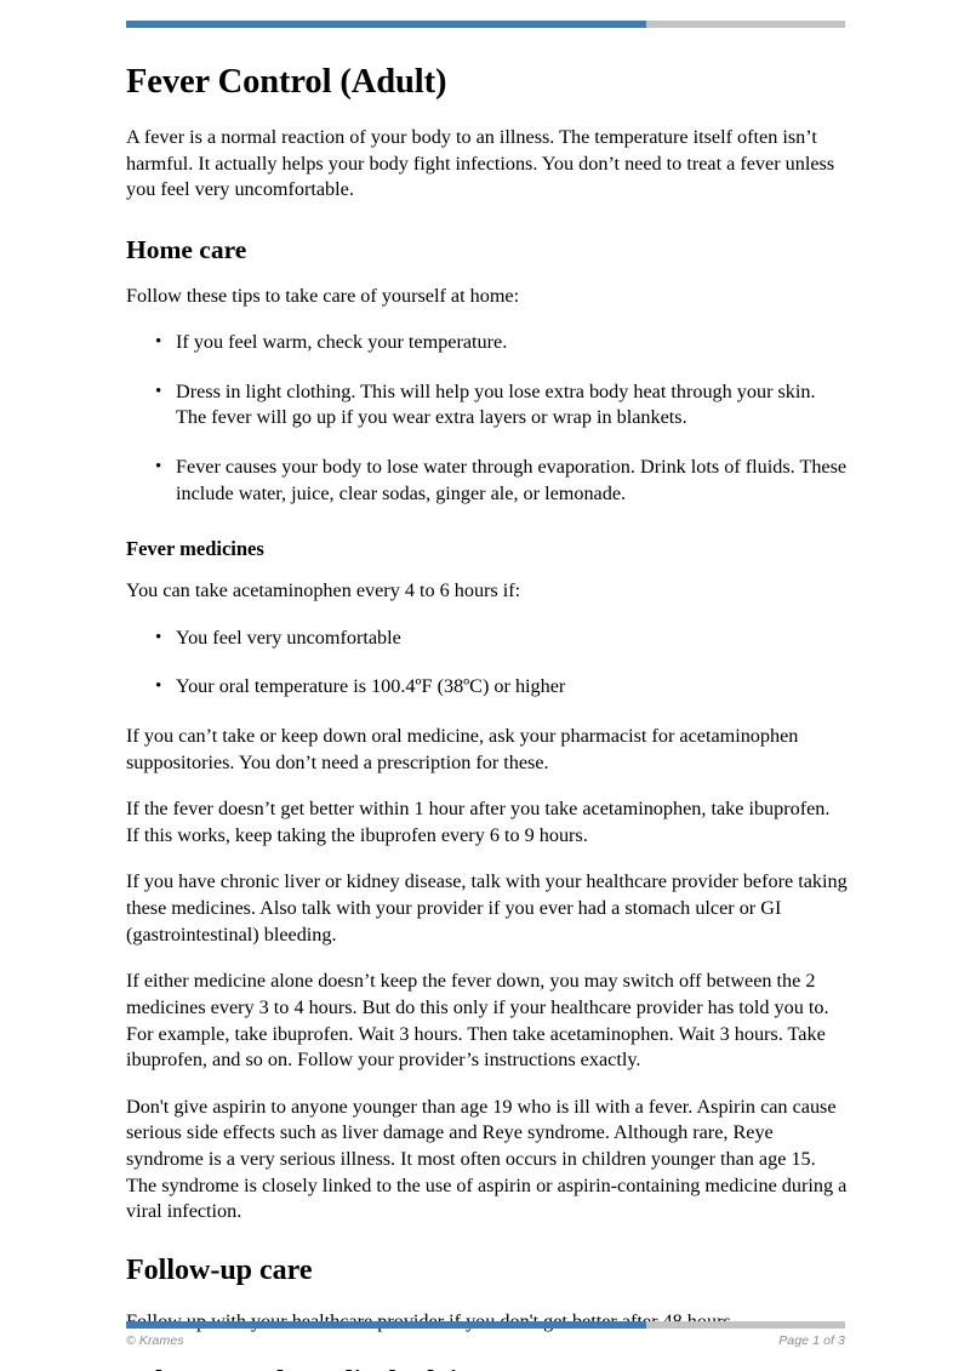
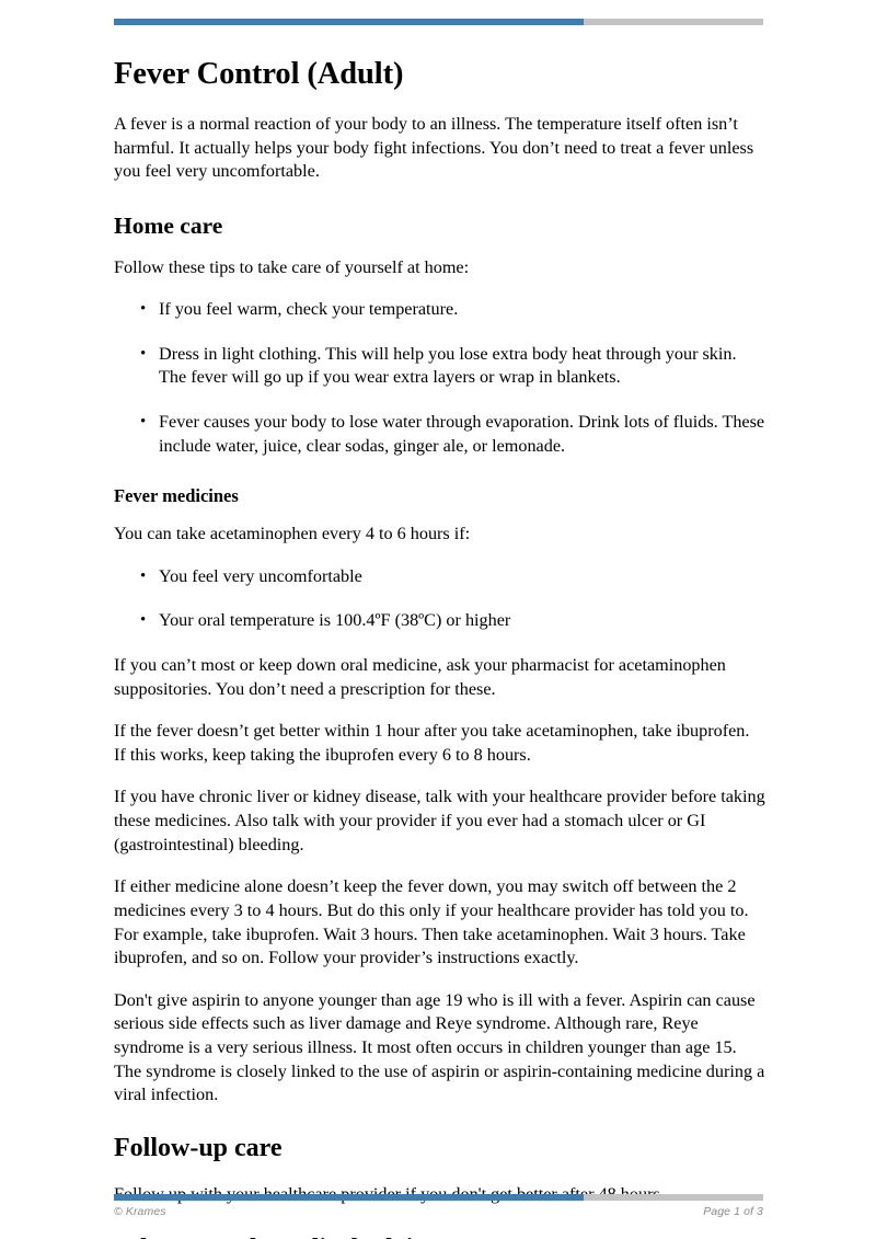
  Fever Control (Adult)
  A fever is a normal reaction of your body to an illness. The temperature itself often isn’t harmful. It actually helps your body fight infections. You don’t need to treat a fever unless you feel very uncomfortable.
  Home care
  Follow these tips to take care of yourself at home:
  If you feel warm, check your temperature.
  Dress in light clothing. This will help you lose extra body heat through your skin. The fever will go up if you wear extra layers or wrap in blankets.
  Fever causes your body to lose water through evaporation. Drink lots of fluids. These include water, juice, clear sodas, ginger ale, or lemonade.
  Fever medicines
  You can take acetaminophen every 4 to 6 hours if:
  You feel very uncomfortable
  Your oral temperature is 100.4ºF (38ºC) or higher
- If you can’t take or keep down oral medicine, ask your pharmacist for acetaminophen suppositories. You don’t need a prescription for these.
+ If you can’t most or keep down oral medicine, ask your pharmacist for acetaminophen suppositories. You don’t need a prescription for these.
- If the fever doesn’t get better within 1 hour after you take acetaminophen, take ibuprofen. If this works, keep taking the ibuprofen every 6 to 9 hours.
+ If the fever doesn’t get better within 1 hour after you take acetaminophen, take ibuprofen. If this works, keep taking the ibuprofen every 6 to 8 hours.
  If you have chronic liver or kidney disease, talk with your healthcare provider before taking these medicines. Also talk with your provider if you ever had a stomach ulcer or GI (gastrointestinal) bleeding.
  If either medicine alone doesn’t keep the fever down, you may switch off between the 2 medicines every 3 to 4 hours. But do this only if your healthcare provider has told you to. For example, take ibuprofen. Wait 3 hours. Then take acetaminophen. Wait 3 hours. Take ibuprofen, and so on. Follow your provider’s instructions exactly.
  Don't give aspirin to anyone younger than age 19 who is ill with a fever. Aspirin can cause serious side effects such as liver damage and Reye syndrome. Although rare, Reye syndrome is a very serious illness. It most often occurs in children younger than age 15. The syndrome is closely linked to the use of aspirin or aspirin-containing medicine during a viral infection.
  Follow-up care
  © Krames
  Page 1 of 3
